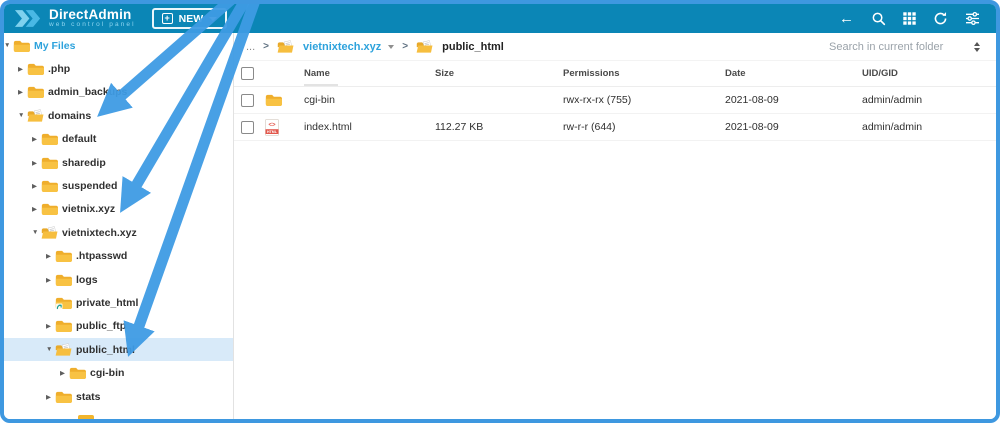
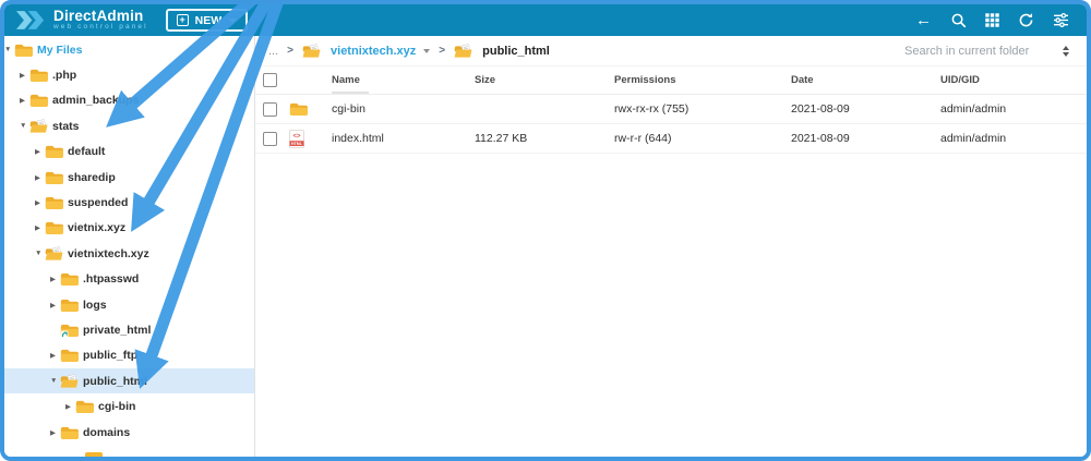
  DirectAdmin
  +
  NEW
  ←
  My Files
  .php
  admin_backu
- domains
+ stats
  default
  sharedip
  suspended
  vietnix.xyz
  vietnixtech.xyz
  .htpasswd
  logs
  private_html
  public_ftp
  public_html
  cgi-bin
- stats
+ domains
  ...
  >
  vietnixtech.xyz
  >
  public_html
  Search in current folder
  Name
  Size
  Permissions
  Date
  UID/GID
  cgi-bin
  rwx-rx-rx (755)
  2021-08-09
  admin/admin
  index.html
  112.27 KB
  rw-r-r (644)
  2021-08-09
  admin/admin
